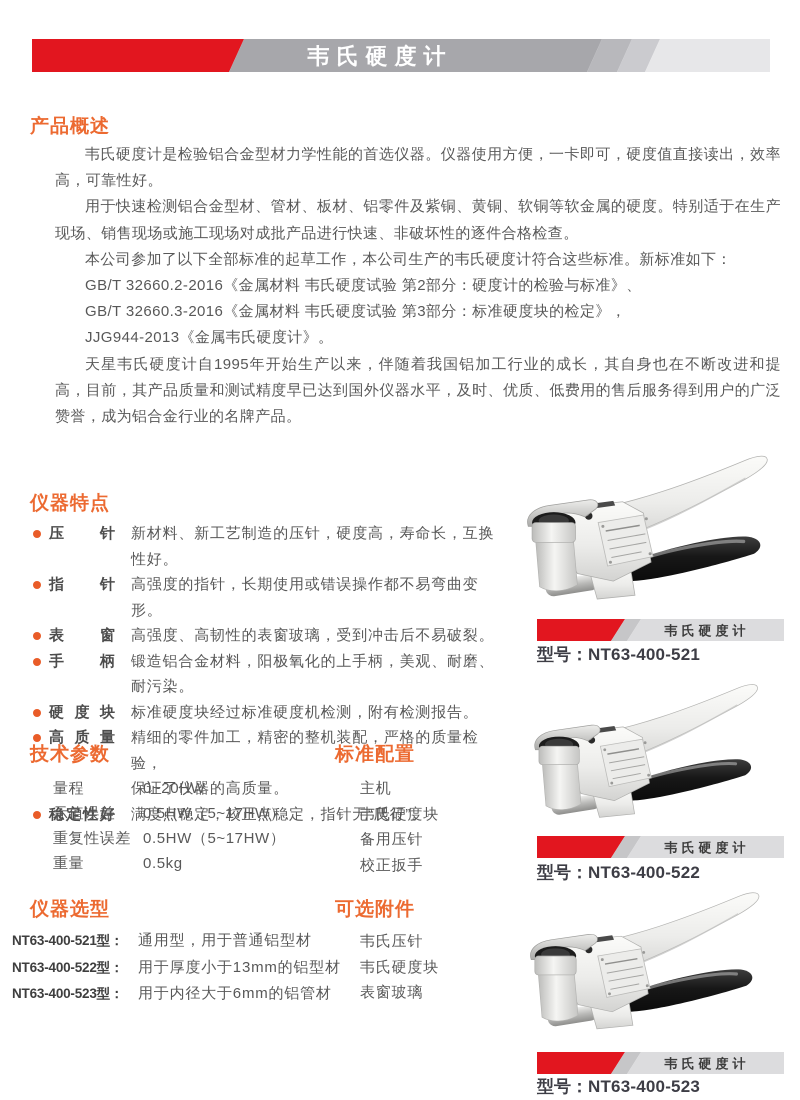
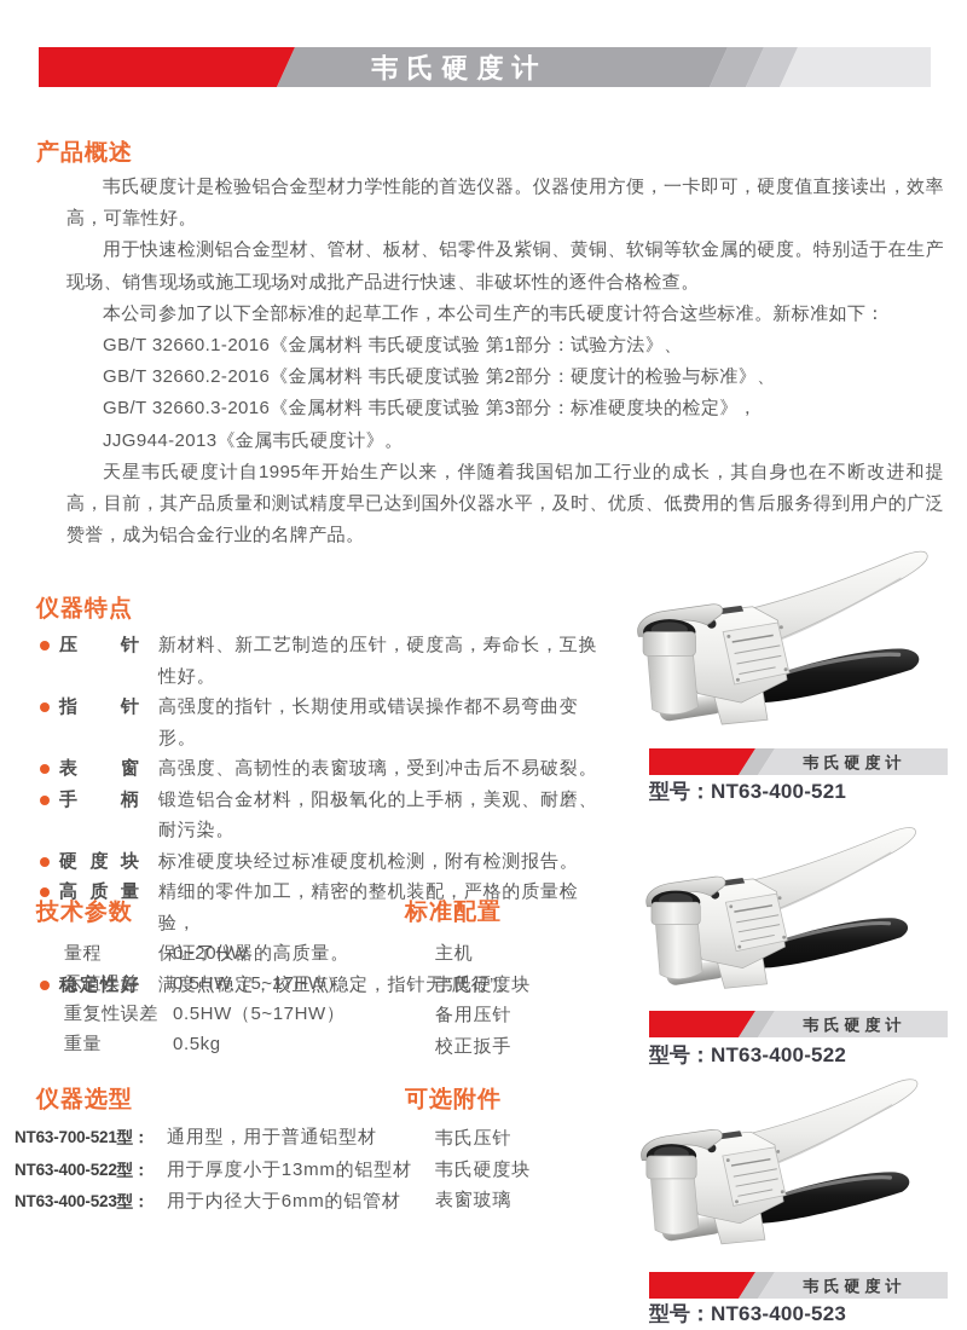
  韦氏硬度计
  产品概述
  韦氏硬度计是检验铝合金型材力学性能的首选仪器。仪器使用方便，一卡即可，硬度值直接读出，效率高，可靠性好。
  用于快速检测铝合金型材、管材、板材、铝零件及紫铜、黄铜、软铜等软金属的硬度。特别适于在生产现场、销售现场或施工现场对成批产品进行快速、非破坏性的逐件合格检查。
  本公司参加了以下全部标准的起草工作，本公司生产的韦氏硬度计符合这些标准。新标准如下：
+ GB/T 32660.1-2016《金属材料 韦氏硬度试验 第1部分：试验方法》、
  GB/T 32660.2-2016《金属材料 韦氏硬度试验 第2部分：硬度计的检验与标准》、
  GB/T 32660.3-2016《金属材料 韦氏硬度试验 第3部分：标准硬度块的检定》，
  JJG944-2013《金属韦氏硬度计》。
  天星韦氏硬度计自1995年开始生产以来，伴随着我国铝加工行业的成长，其自身也在不断改进和提高，目前，其产品质量和测试精度早已达到国外仪器水平，及时、优质、低费用的售后服务得到用户的广泛赞誉，成为铝合金行业的名牌产品。
  仪器特点
  压针
  新材料、新工艺制造的压针，硬度高，寿命长，互换性好。
  指针
  高强度的指针，长期使用或错误操作都不易弯曲变形。
  表窗
  高强度、高韧性的表窗玻璃，受到冲击后不易破裂。
  手柄
  锻造铝合金材料，阳极氧化的上手柄，美观、耐磨、耐污染。
  硬度块
  标准硬度块经过标准硬度机检测，附有检测报告。
  高质量
  精细的零件加工，精密的整机装配，严格的质量检验，
  保证了仪器的高质量。
  稳定性好
  满度点稳定，校正点稳定，指针无“爬行”。
  技术参数
  量程
  0~20HW
  示值误差
  0.5HW（5~17HW）
  重复性误差
  0.5HW（5~17HW）
  重量
  0.5kg
  标准配置
  主机
  韦氏硬度块
  备用压针
  校正扳手
  仪器选型
- NT63-400-521型：
+ NT63-700-521型：
  通用型，用于普通铝型材
  NT63-400-522型：
  用于厚度小于13mm的铝型材
  NT63-400-523型：
  用于内径大于6mm的铝管材
  可选附件
  韦氏压针
  韦氏硬度块
  表窗玻璃
  韦氏硬度计
  型号：NT63-400-521
  韦氏硬度计
  型号：NT63-400-522
  韦氏硬度计
  型号：NT63-400-523
